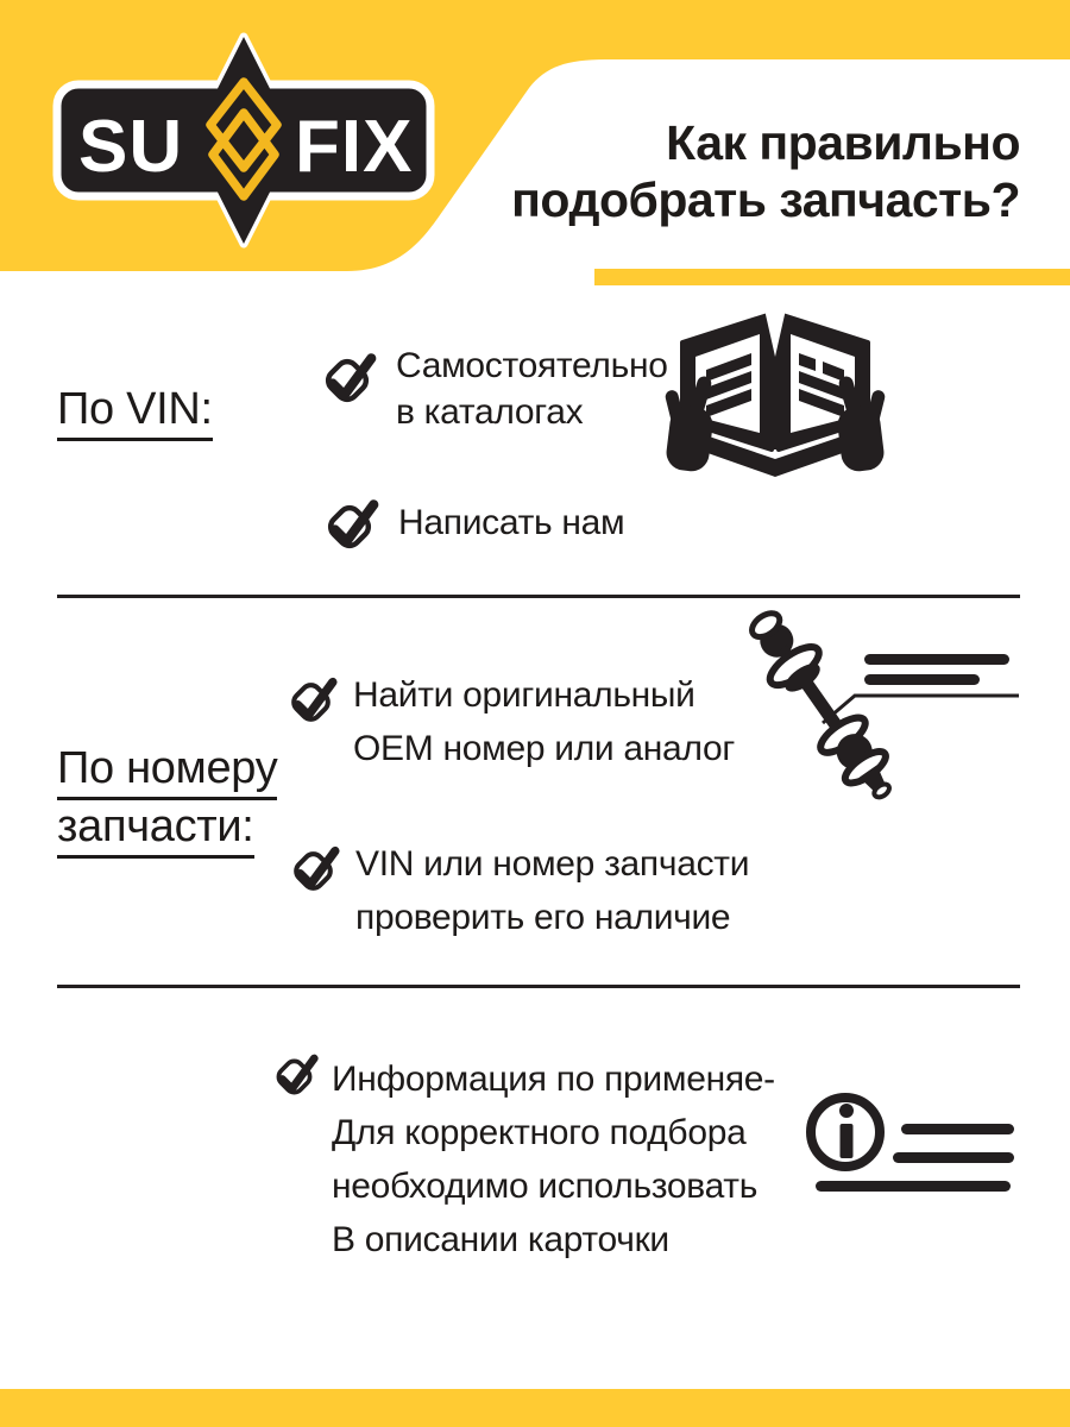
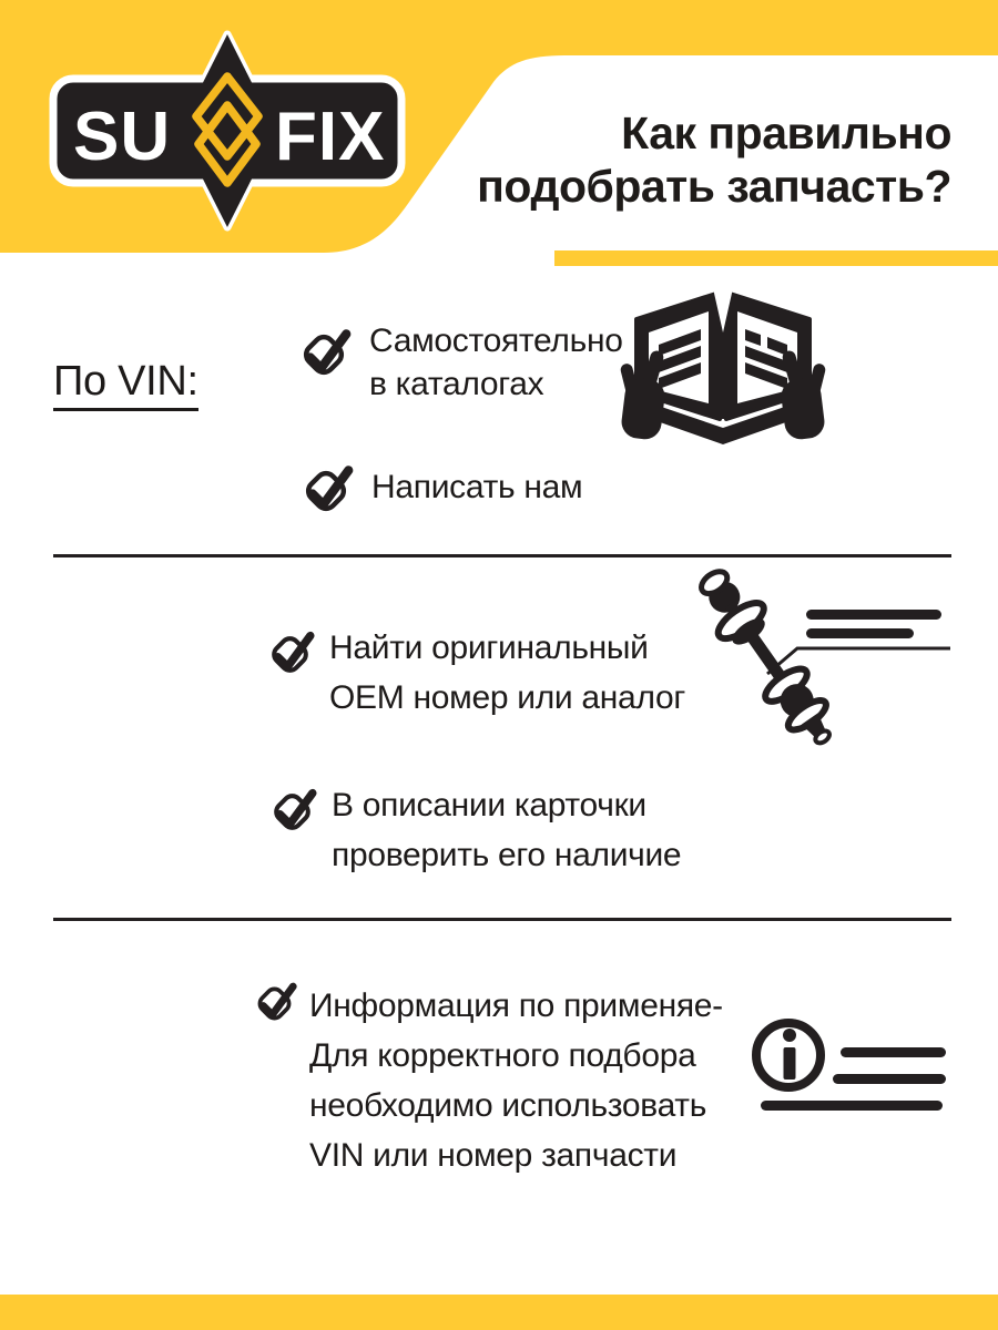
  SU
  FIX
  Как правильно
  подобрать запчасть?
  По VIN:
  Самостоятельно
  в каталогах
  Написать нам
- По номеру
- запчасти:
  Найти оригинальный
  OEM номер или аналог
- VIN или номер запчасти
+ В описании карточки
  проверить его наличие
  Информация по применяе-
  Для корректного подбора
  необходимо использовать
- В описании карточки
+ VIN или номер запчасти
